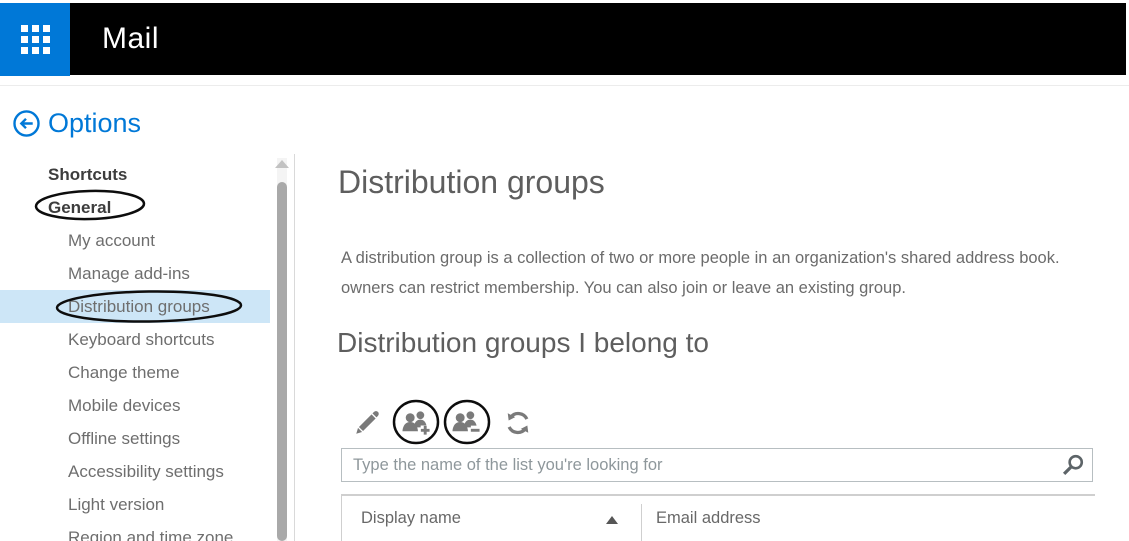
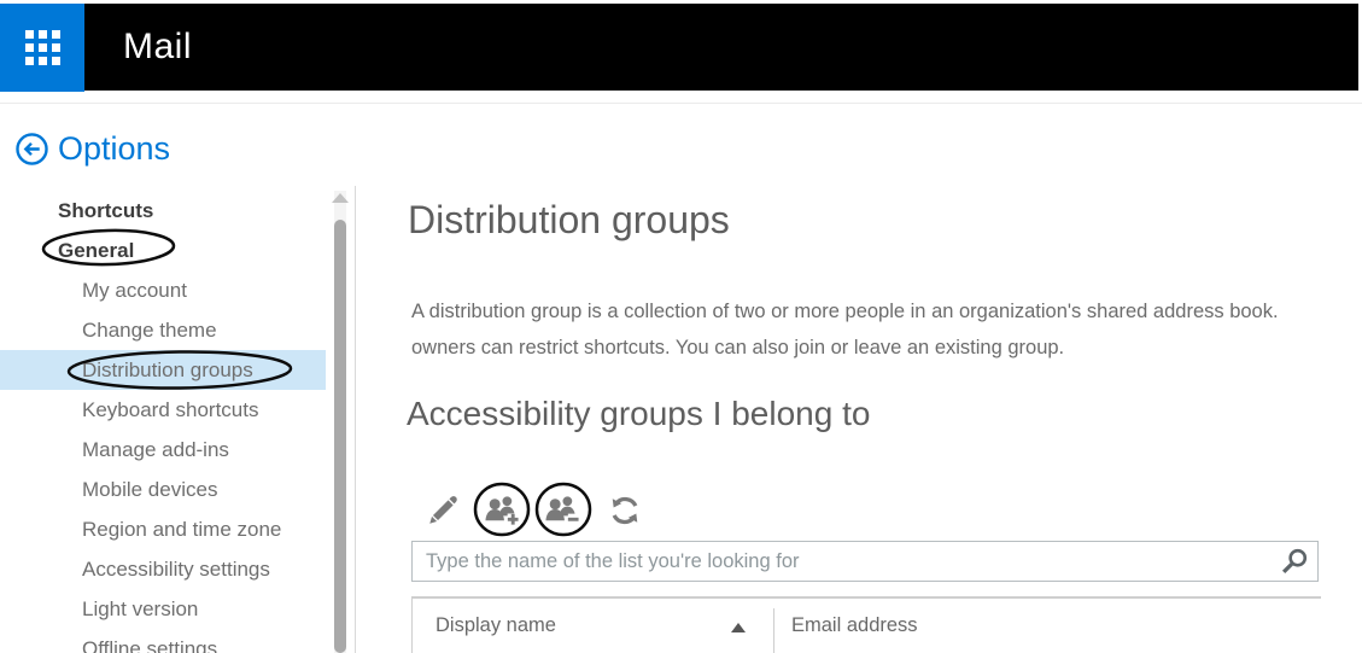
  Mail
  Options
  Shortcuts
  General
  My account
- Manage add-ins
+ Change theme
  Distribution groups
  Keyboard shortcuts
- Change theme
+ Manage add-ins
  Mobile devices
- Offline settings
+ Region and time zone
  Accessibility settings
  Light version
- Region and time zone
+ Offline settings
  Distribution groups
  A distribution group is a collection of two or more people in an organization's shared address book.
- owners can restrict membership. You can also join or leave an existing group.
+ owners can restrict shortcuts. You can also join or leave an existing group.
- Distribution groups I belong to
+ Accessibility groups I belong to
  Type the name of the list you're looking for
  Display name
  Email address
